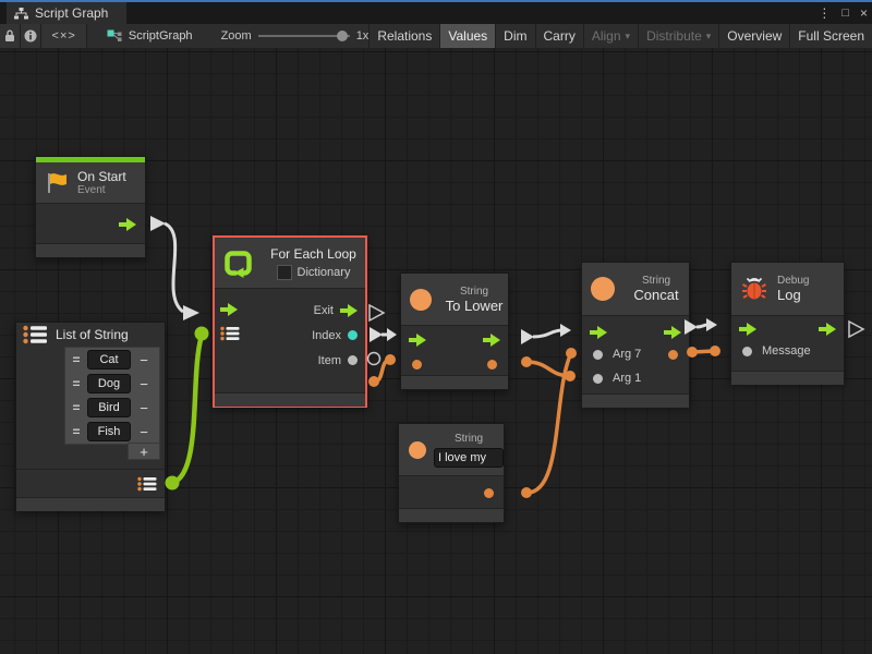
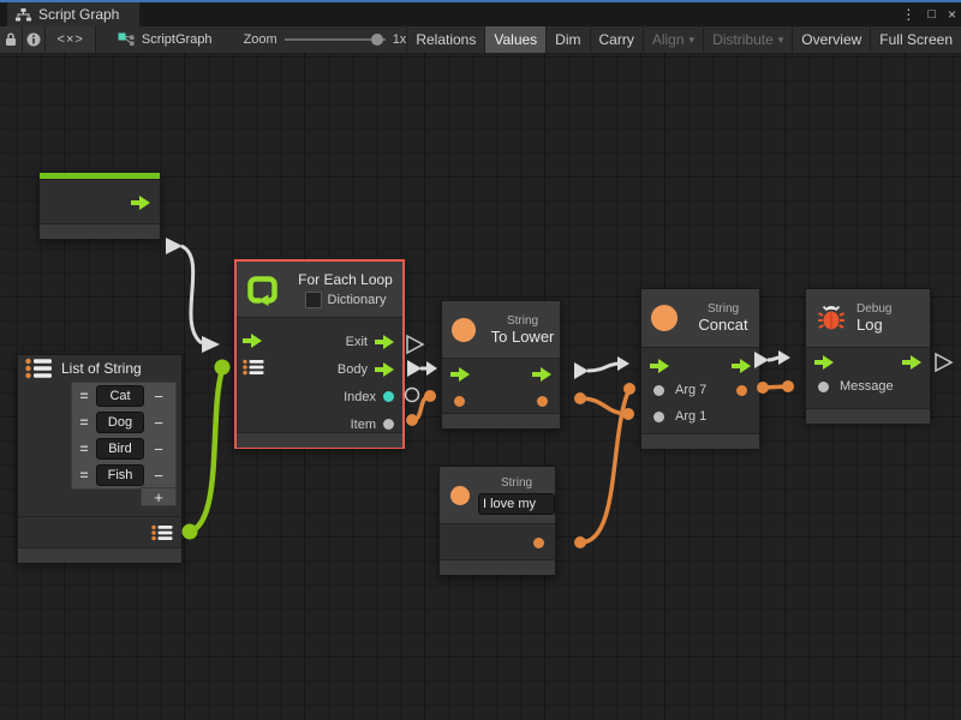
  Script Graph
  ⋮
  □
  ×
  <×>
  ScriptGraph
  Zoom
  1x
  Relations
  Values
  Dim
  Carry
  Align
  ▾
  Distribute
  ▾
  Overview
  Full Screen
- On Start
- Event
  List of String
  =
  Cat
  −
  =
  Dog
  −
  =
  Bird
  −
  =
  Fish
  −
  +
  For Each Loop
  Dictionary
  Exit
+ Body
  Index
  Item
  String
  To Lower
  String
  I love my
  String
  Concat
  Arg 7
  Arg 1
  Debug
  Log
  Message
